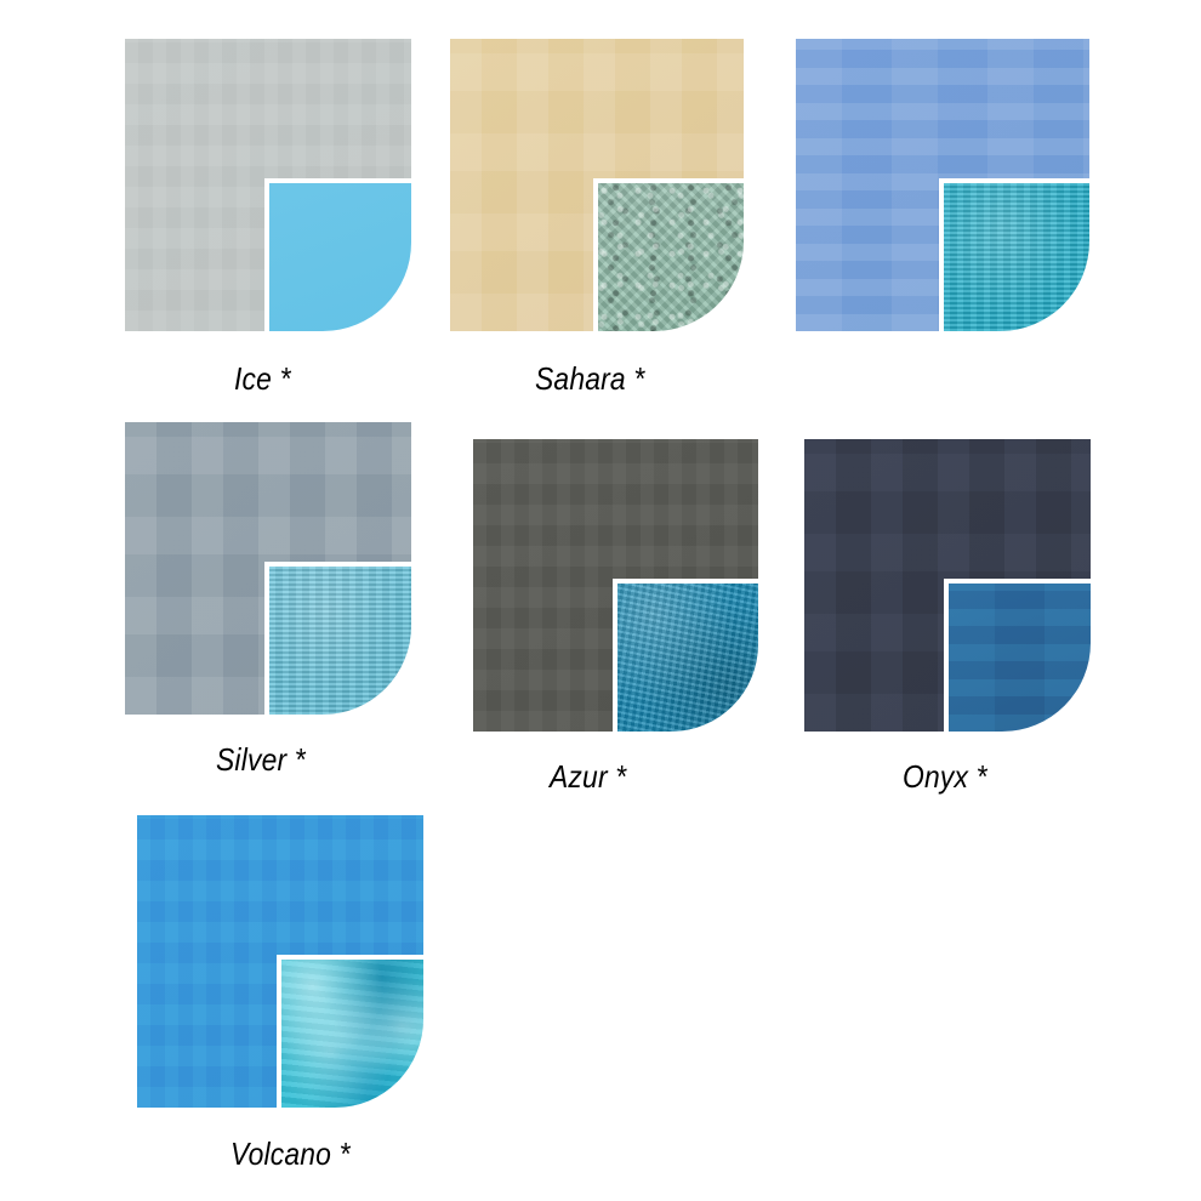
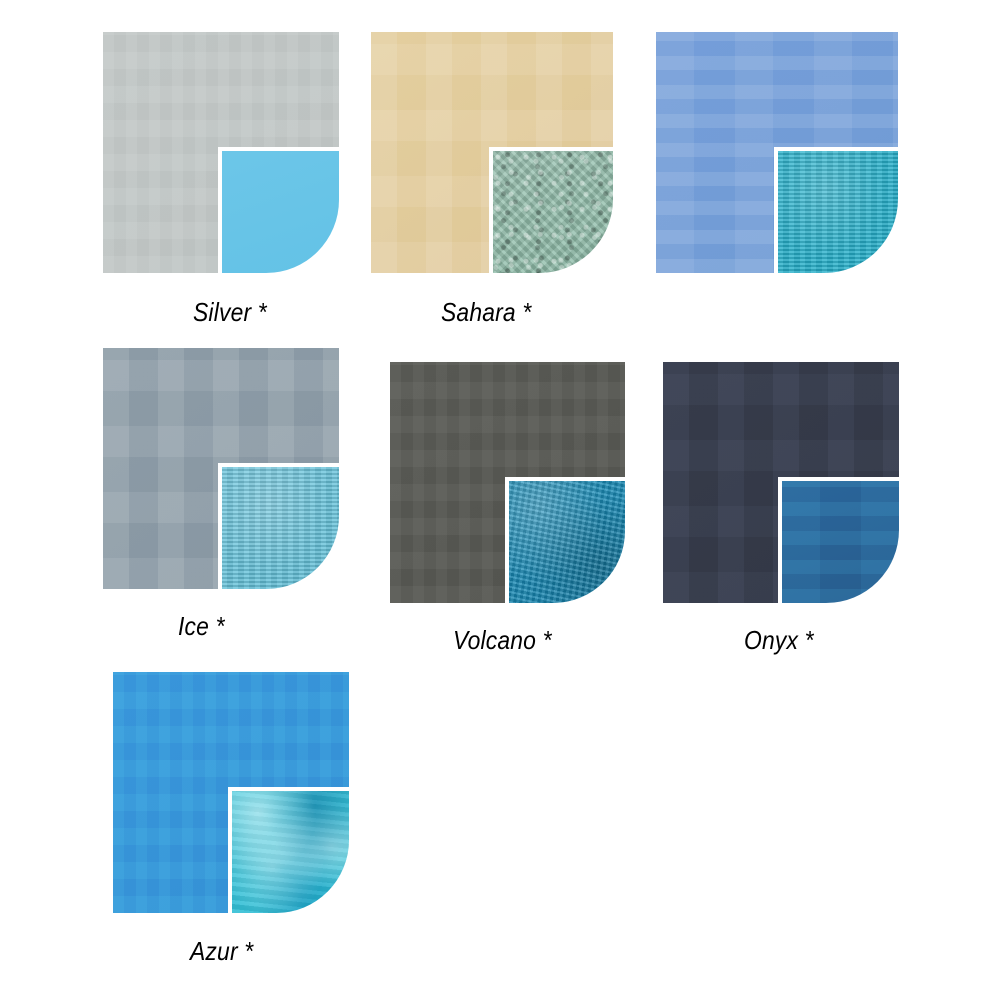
- Ice *
+ Silver *
  Sahara *
- Silver *
+ Ice *
- Azur *
+ Volcano *
  Onyx *
- Volcano *
+ Azur *
